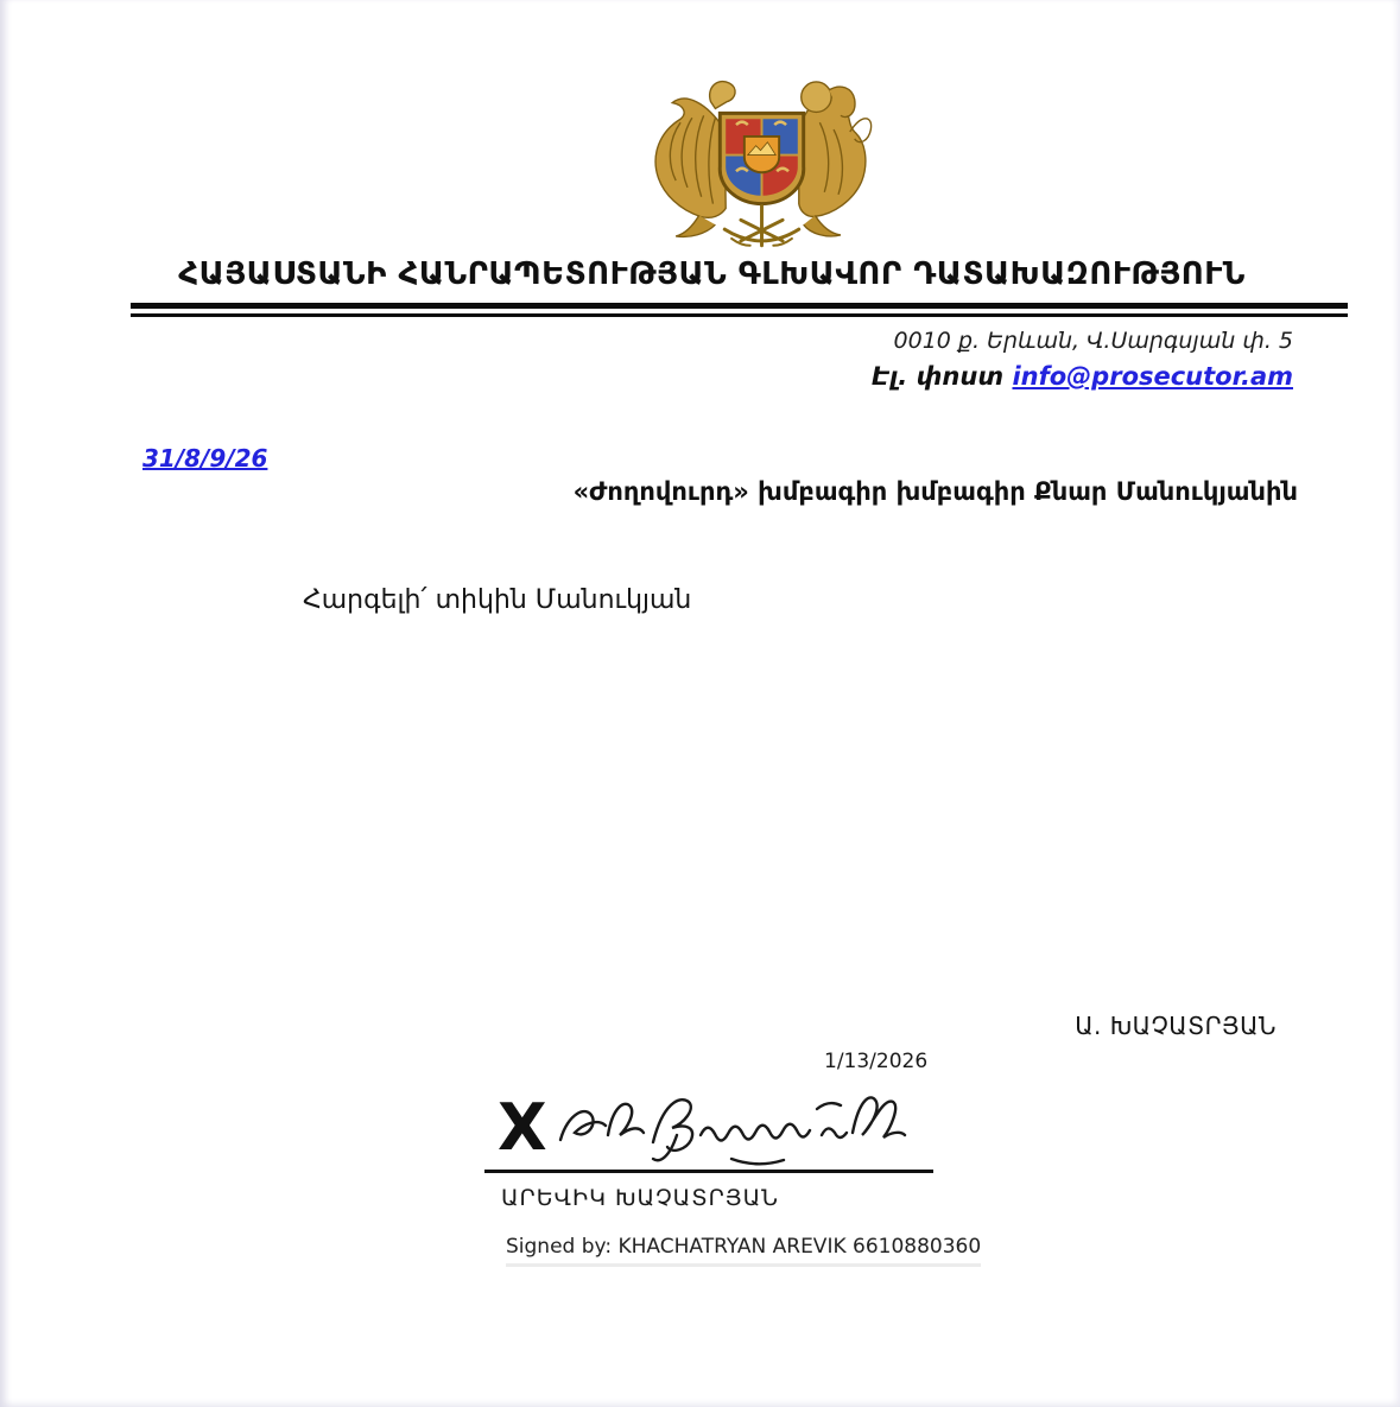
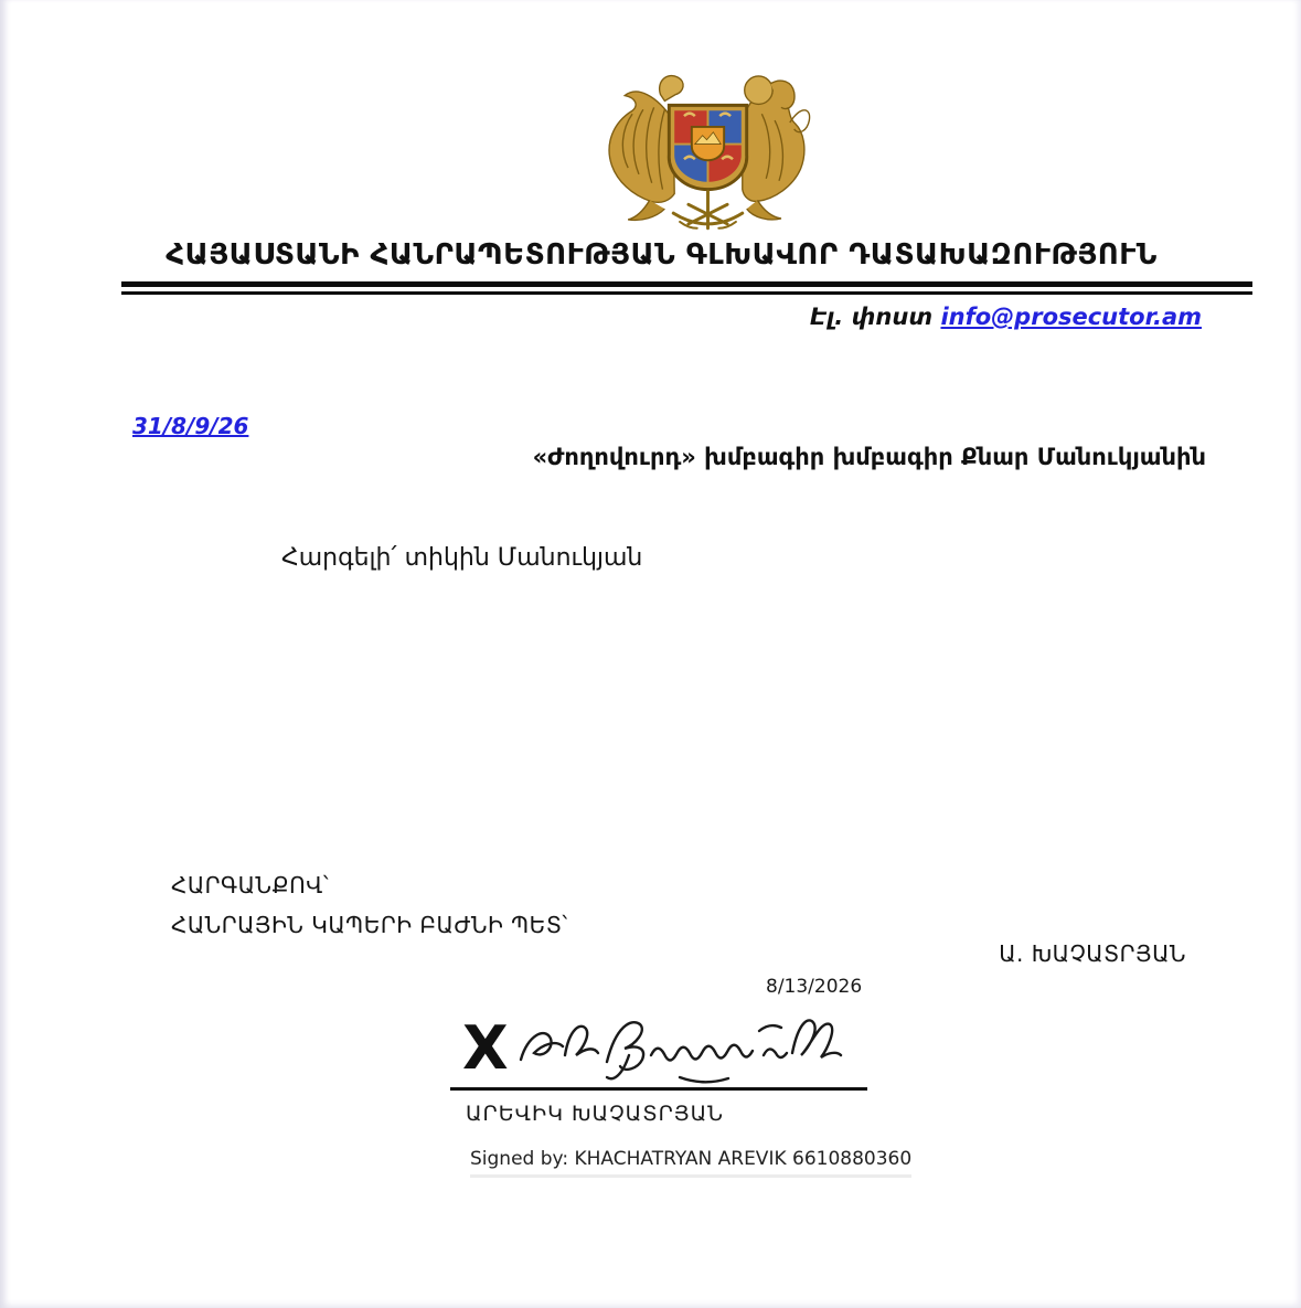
  ՀԱՅԱՍՏԱՆԻ ՀԱՆՐԱՊԵՏՈՒԹՅԱՆ ԳԼԽԱՎՈՐ ԴԱՏԱԽԱԶՈՒԹՅՈՒՆ
- 0010 ք. Երևան, Վ.Սարգսյան փ. 5
  Էլ. փոստ info@prosecutor.am
  31/8/9/26
  «Ժողովուրդ» խմբագիր խմբագիր Քնար Մանուկյանին
  Հարգելի՛ տիկին Մանուկյան
+ ՀԱՐԳԱՆՔՈՎ՝
+ ՀԱՆՐԱՅԻՆ ԿԱՊԵՐԻ ԲԱԺՆԻ ՊԵՏ՝
  Ա. ԽԱՉԱՏՐՅԱՆ
- 1/13/2026
+ 8/13/2026
  X
  ԱՐԵՎԻԿ ԽԱՉԱՏՐՅԱՆ
  Signed by: KHACHATRYAN AREVIK 6610880360
